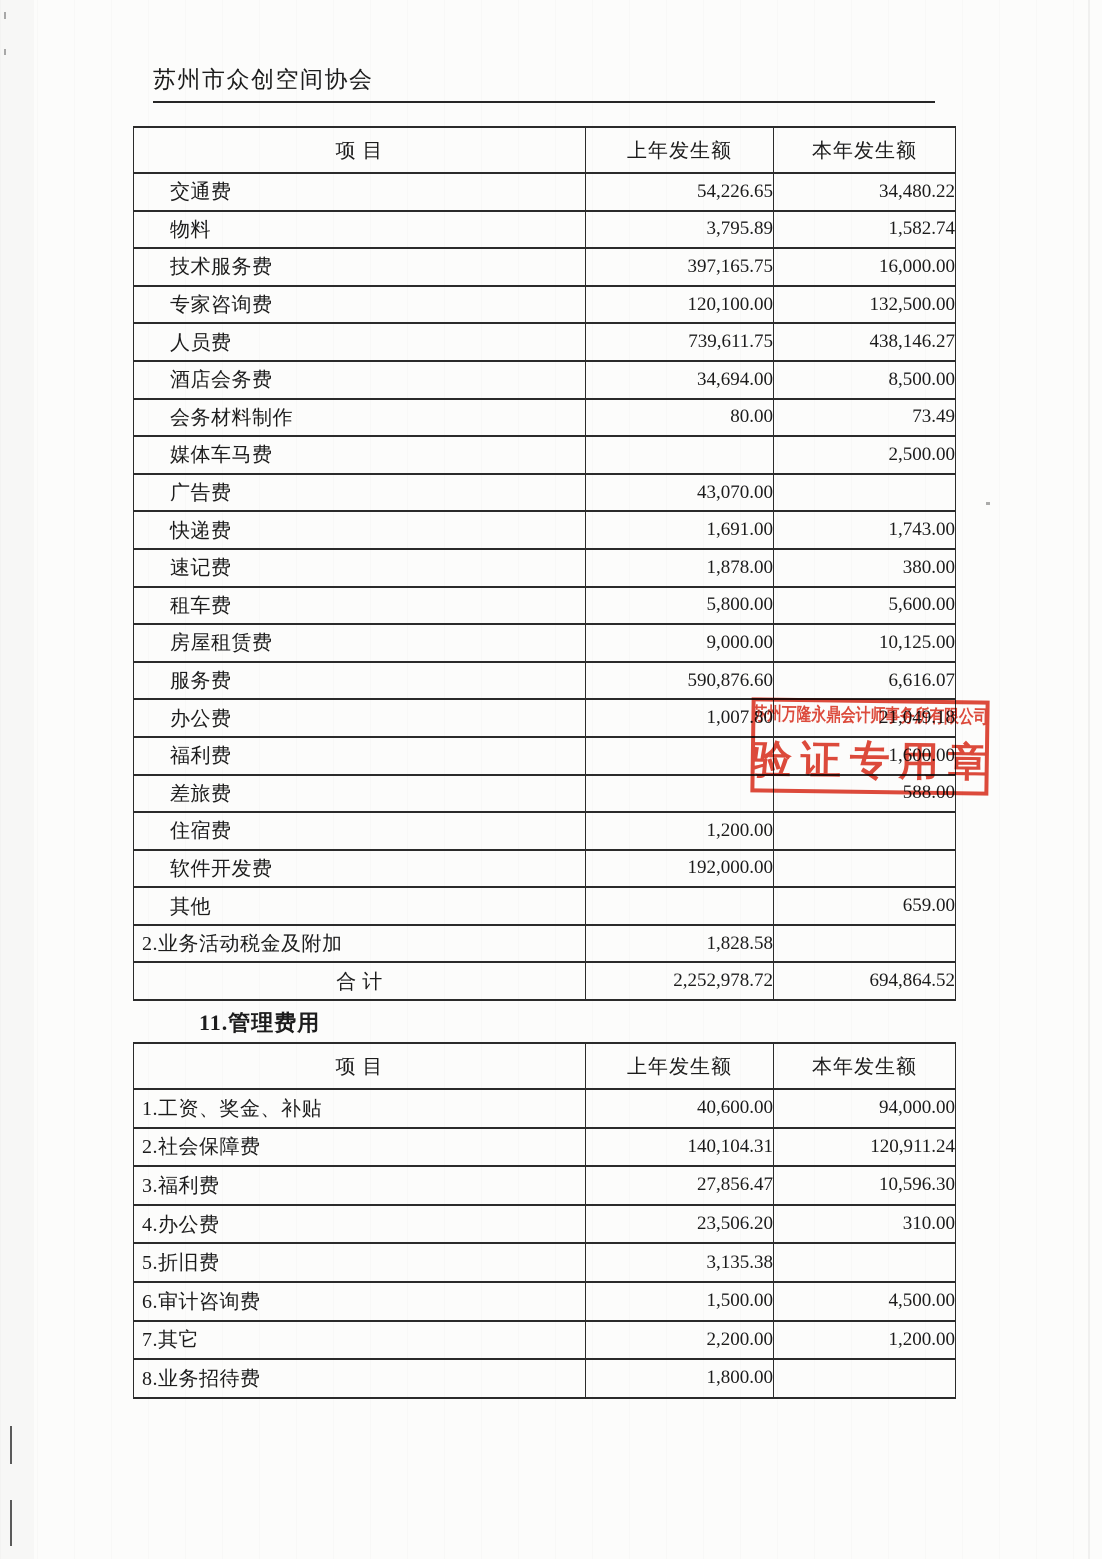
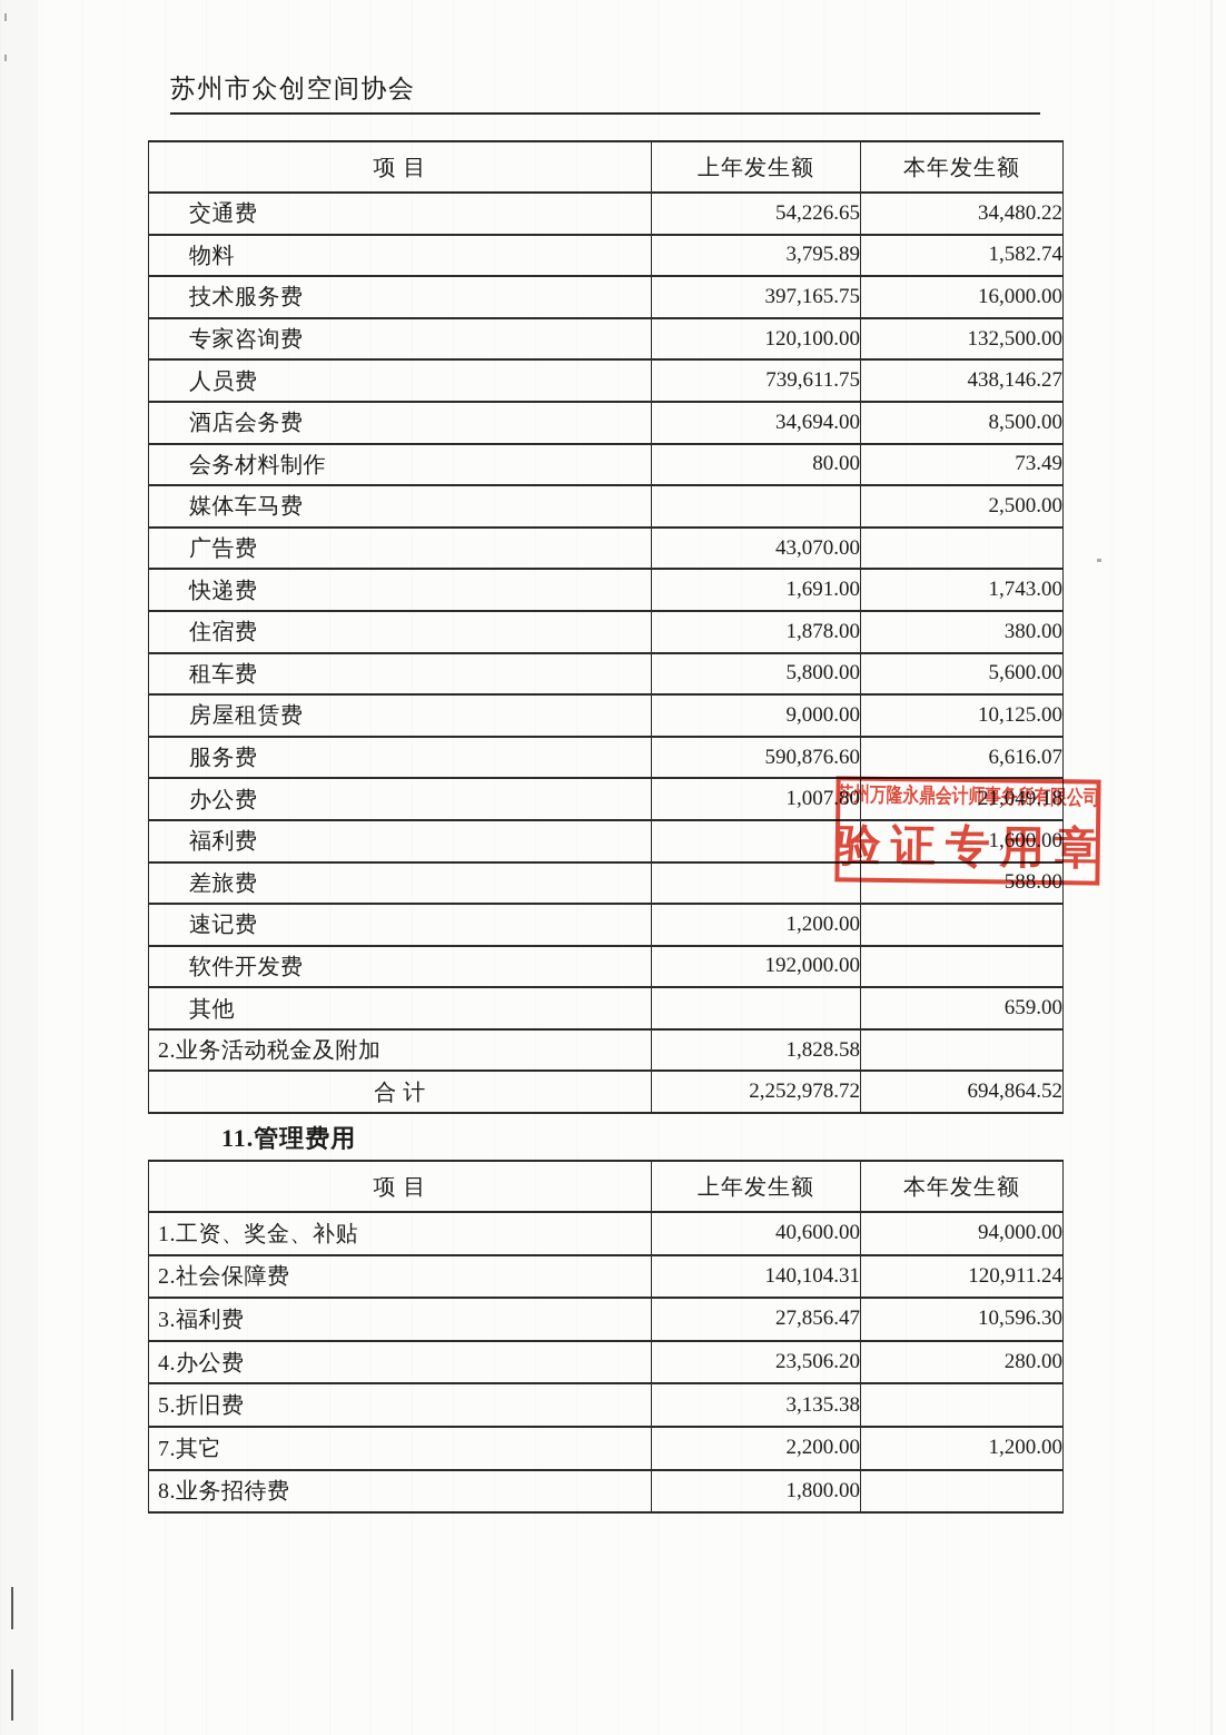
  苏州市众创空间协会
  项 目	上年发生额	本年发生额
  交通费	54,226.65	34,480.22
  物料	3,795.89	1,582.74
  技术服务费	397,165.75	16,000.00
  专家咨询费	120,100.00	132,500.00
  人员费	739,611.75	438,146.27
  酒店会务费	34,694.00	8,500.00
  会务材料制作	80.00	73.49
  媒体车马费		2,500.00
  广告费	43,070.00
  快递费	1,691.00	1,743.00
- 速记费	1,878.00	380.00
+ 住宿费	1,878.00	380.00
  租车费	5,800.00	5,600.00
  房屋租赁费	9,000.00	10,125.00
  服务费	590,876.60	6,616.07
  办公费	1,007.80	21,049.18
  福利费		1,600.00
  差旅费		588.00
- 住宿费	1,200.00
+ 速记费	1,200.00
  软件开发费	192,000.00
  其他		659.00
  2.业务活动税金及附加	1,828.58
  合 计	2,252,978.72	694,864.52
  11.管理费用
  项 目	上年发生额	本年发生额
  1.工资、奖金、补贴	40,600.00	94,000.00
  2.社会保障费	140,104.31	120,911.24
  3.福利费	27,856.47	10,596.30
- 4.办公费	23,506.20	310.00
+ 4.办公费	23,506.20	280.00
  5.折旧费	3,135.38
- 6.审计咨询费	1,500.00	4,500.00
  7.其它	2,200.00	1,200.00
  8.业务招待费	1,800.00
  苏州万隆永鼎会计师事务所有限公司
  验证专用章
